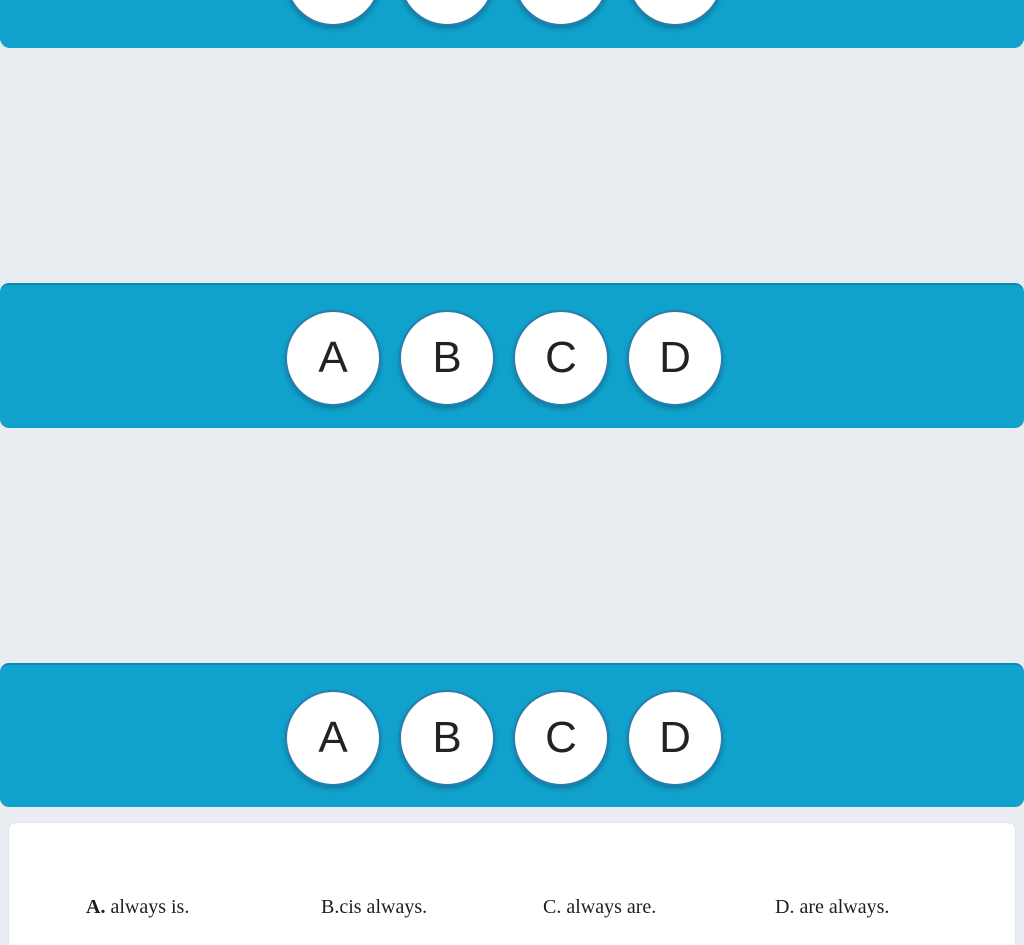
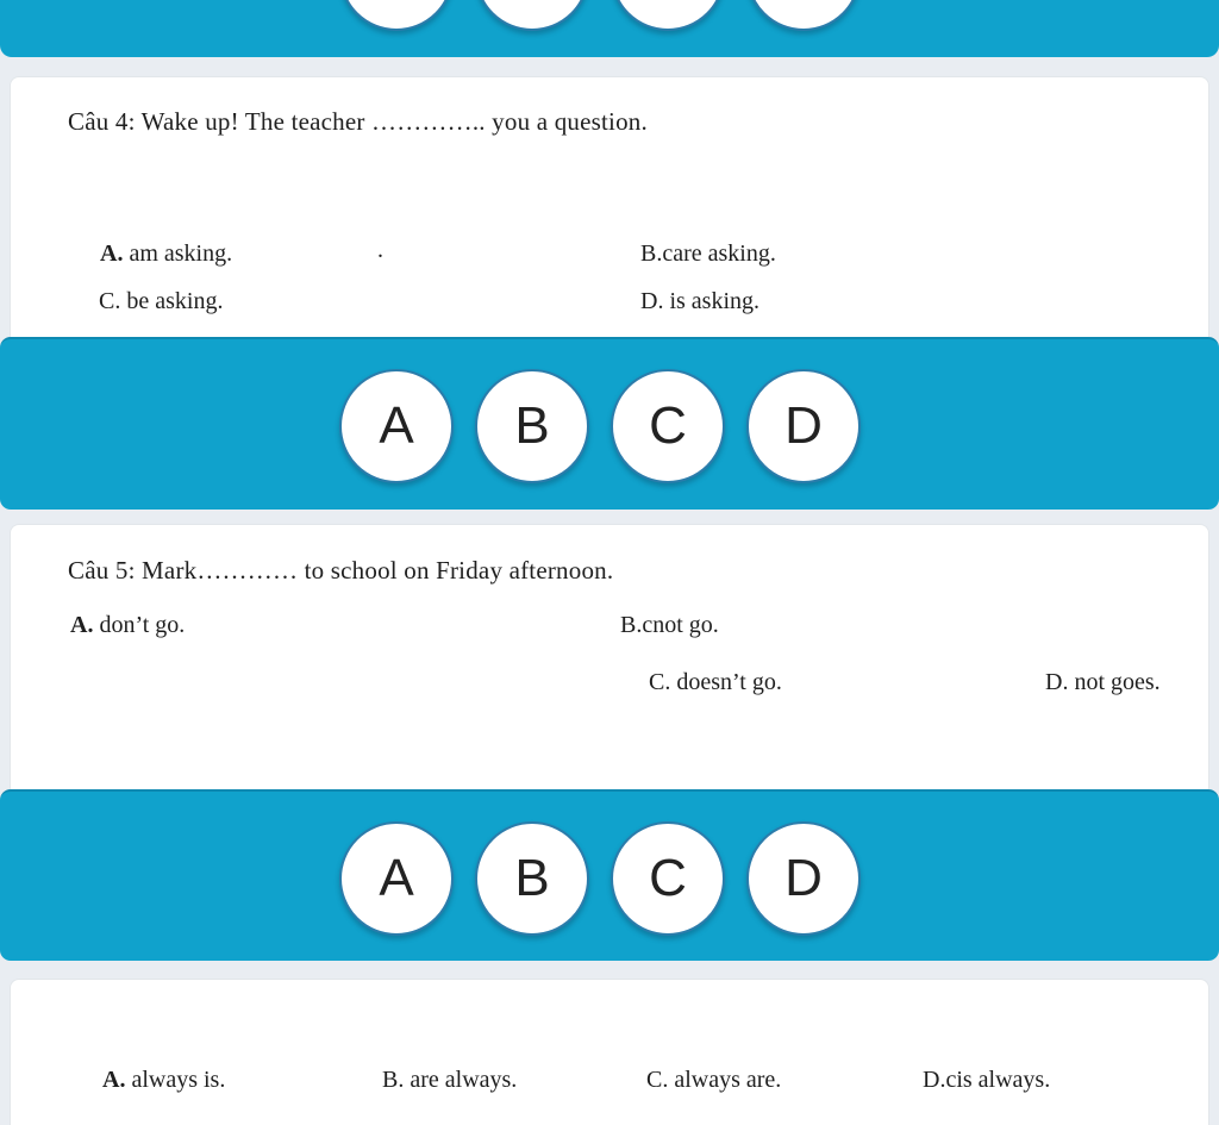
+ Câu 4: Wake up! The teacher ………….. you a question.
+ A. am asking.
+ .
+ B.care asking.
+ C. be asking.
+ D. is asking.
  A
  B
  C
  D
+ Câu 5: Mark………… to school on Friday afternoon.
+ A. don’t go.
+ B.cnot go.
+ C. doesn’t go.
+ D. not goes.
  A
  B
  C
  D
  A. always is.
- B.cis always.
+ B. are always.
  C. always are.
- D. are always.
+ D.cis always.
